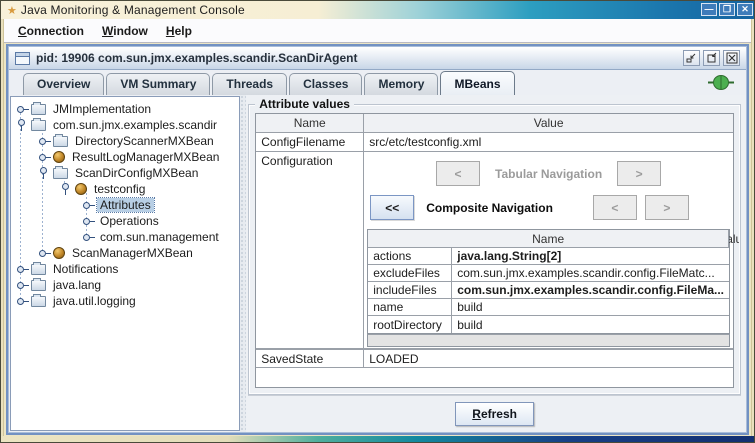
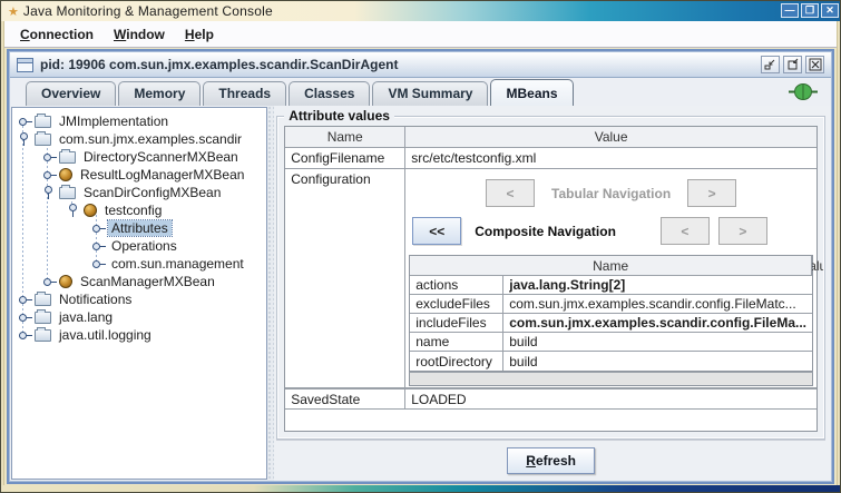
  ★
  Java Monitoring & Management Console
  —
  ❐
  ✕
  Connection
  Window
  Help
  pid: 19906 com.sun.jmx.examples.scandir.ScanDirAgent
  Overview
- VM Summary
+ Memory
  Threads
  Classes
- Memory
+ VM Summary
  MBeans
  JMImplementation
  com.sun.jmx.examples.scandir
  DirectoryScannerMXBean
  ResultLogManagerMXBean
  ScanDirConfigMXBean
  testconfig
  Attributes
  Operations
  com.sun.management
  ScanManagerMXBean
  Notifications
  java.lang
  java.util.logging
  Attribute values
  Name
  Value
  ConfigFilename
  src/etc/testconfig.xml
  Configuration
  <
  Tabular Navigation
  >
  <<
  Composite Navigation
  <
  >
  Name
  actions
  java.lang.String[2]
  excludeFiles
  com.sun.jmx.examples.scandir.config.FileMatc...
  includeFiles
  com.sun.jmx.examples.scandir.config.FileMa...
  name
  build
  rootDirectory
  build
  SavedState
  LOADED
  Refresh
